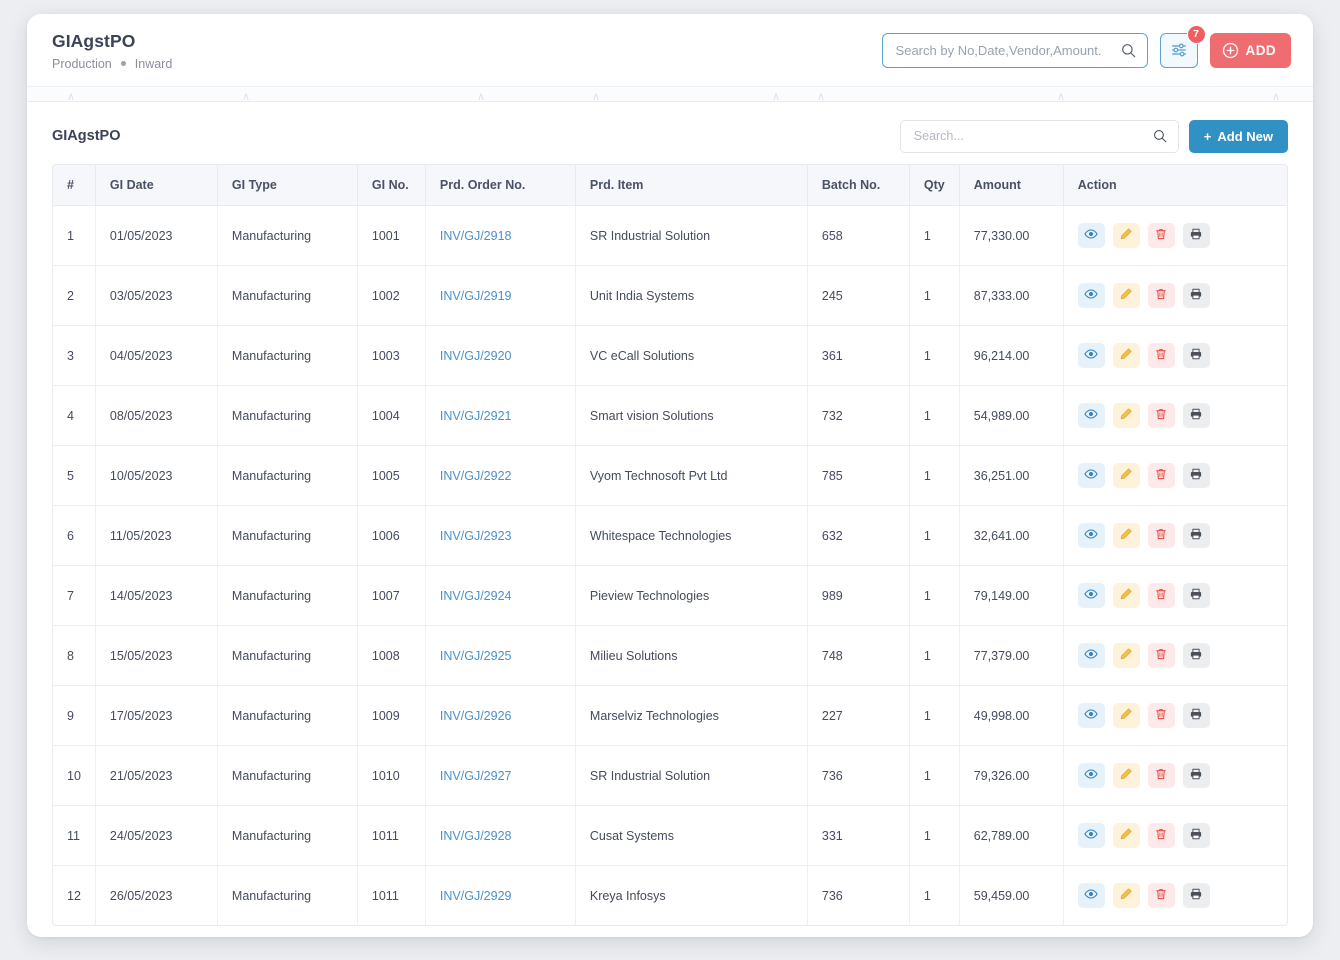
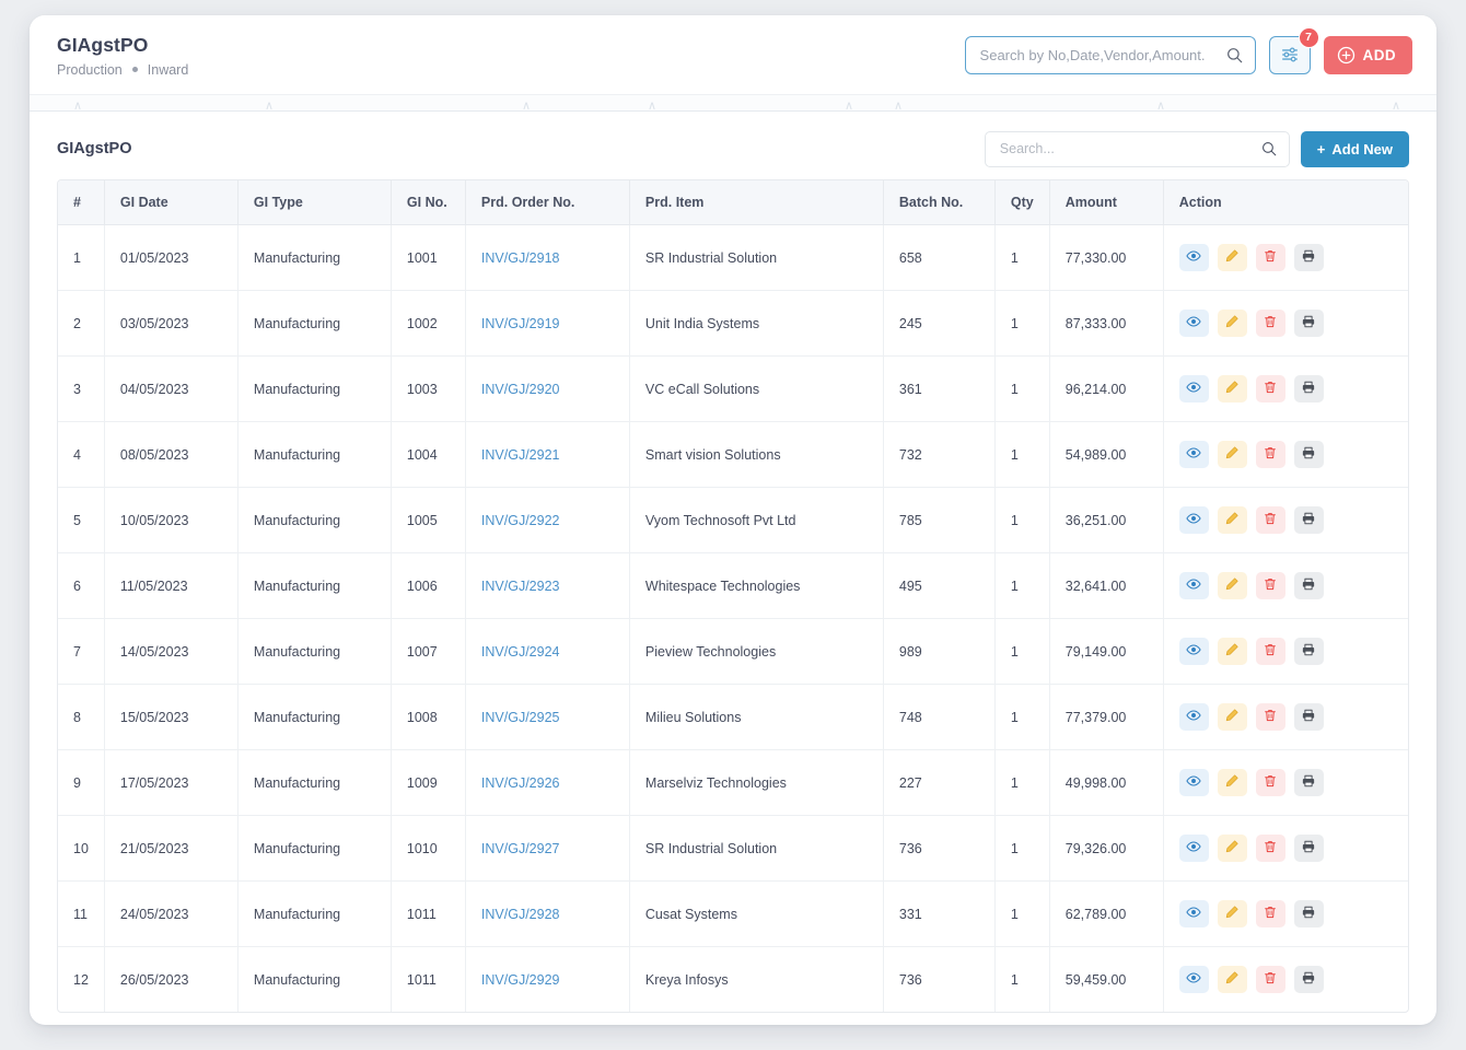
  GIAgstPO
  Production
  Inward
  Search by No,Date,Vendor,Amount.
  7
  ADD
  ∧
  ∧
  ∧
  ∧
  ∧
  ∧
  ∧
  ∧
  GIAgstPO
  Search...
  +
  Add New
  #	GI Date	GI Type	GI No.	Prd. Order No.	Prd. Item	Batch No.	Qty	Amount	Action
  1	01/05/2023	Manufacturing	1001	INV/GJ/2918	SR Industrial Solution	658	1	77,330.00
  2	03/05/2023	Manufacturing	1002	INV/GJ/2919	Unit India Systems	245	1	87,333.00
  3	04/05/2023	Manufacturing	1003	INV/GJ/2920	VC eCall Solutions	361	1	96,214.00
  4	08/05/2023	Manufacturing	1004	INV/GJ/2921	Smart vision Solutions	732	1	54,989.00
  5	10/05/2023	Manufacturing	1005	INV/GJ/2922	Vyom Technosoft Pvt Ltd	785	1	36,251.00
- 6	11/05/2023	Manufacturing	1006	INV/GJ/2923	Whitespace Technologies	632	1	32,641.00
+ 6	11/05/2023	Manufacturing	1006	INV/GJ/2923	Whitespace Technologies	495	1	32,641.00
  7	14/05/2023	Manufacturing	1007	INV/GJ/2924	Pieview Technologies	989	1	79,149.00
  8	15/05/2023	Manufacturing	1008	INV/GJ/2925	Milieu Solutions	748	1	77,379.00
  9	17/05/2023	Manufacturing	1009	INV/GJ/2926	Marselviz Technologies	227	1	49,998.00
  10	21/05/2023	Manufacturing	1010	INV/GJ/2927	SR Industrial Solution	736	1	79,326.00
  11	24/05/2023	Manufacturing	1011	INV/GJ/2928	Cusat Systems	331	1	62,789.00
  12	26/05/2023	Manufacturing	1011	INV/GJ/2929	Kreya Infosys	736	1	59,459.00
